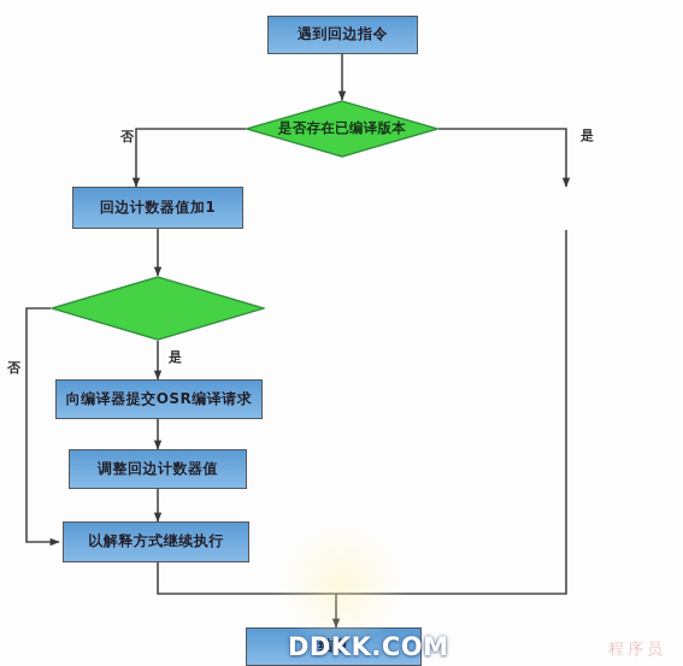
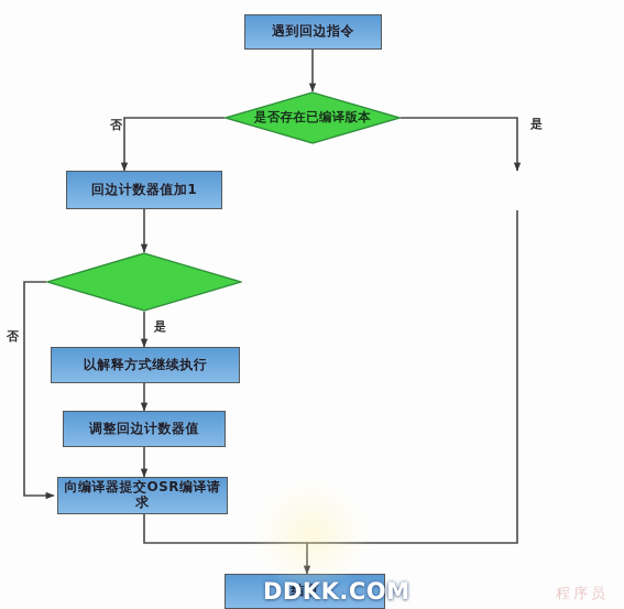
  遇到回边指令
  是否存在已编译版本
  否
  是
  回边计数器值加1
  否
  是
- 向编译器提交OSR编译请求
+ 以解释方式继续执行
  调整回边计数器值
- 以解释方式继续执行
+ 向编译器提交OSR编译请求
  结束
  DDKK.COM
  程序员
